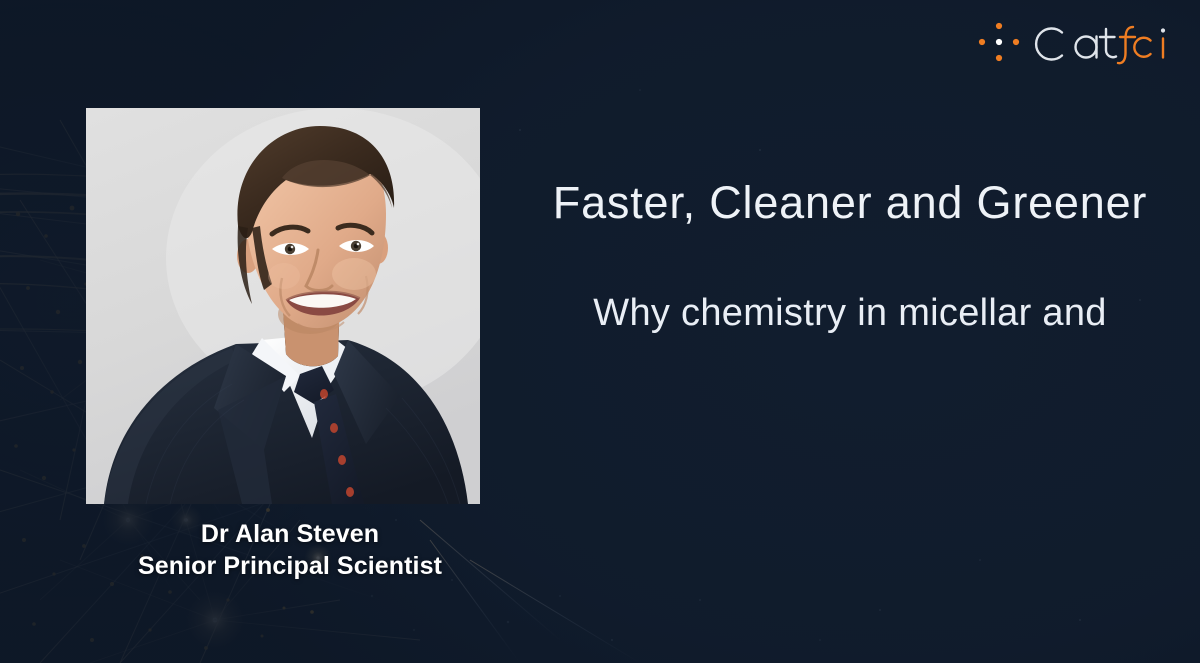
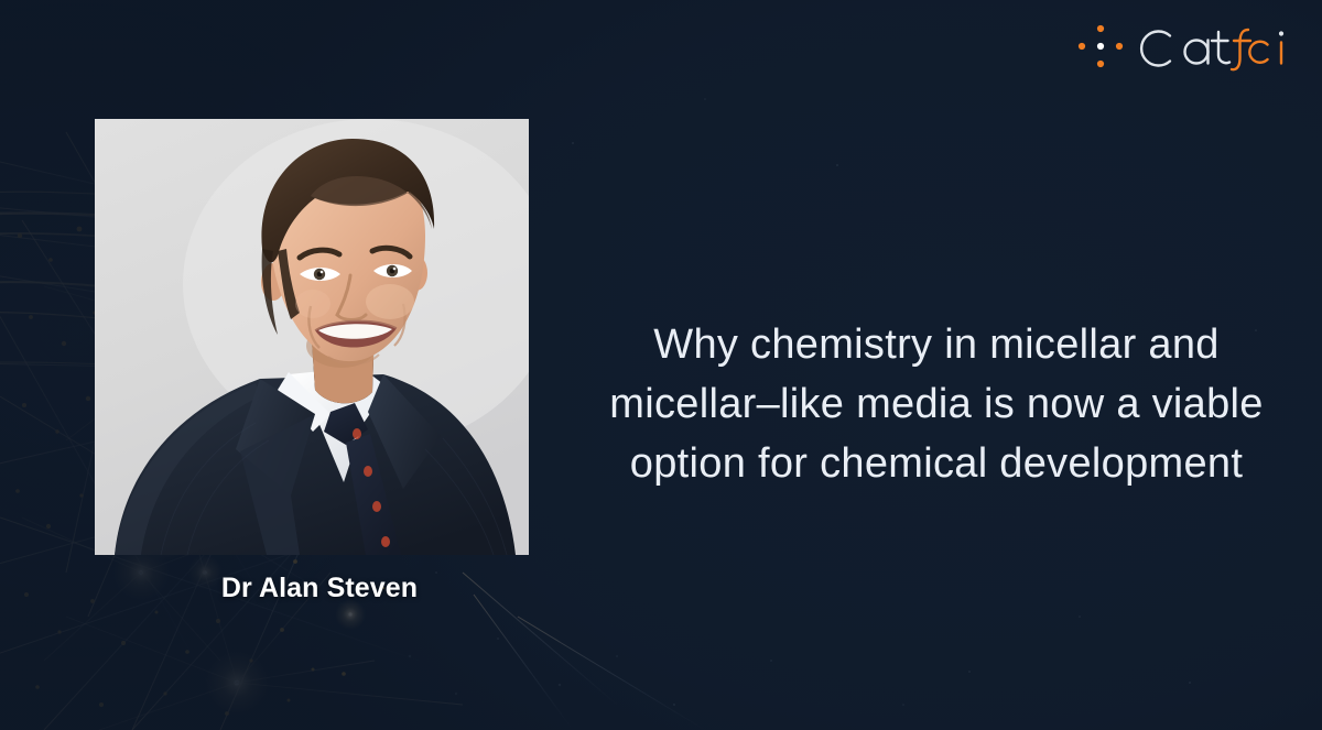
  Dr Alan Steven
- Senior Principal Scientist
- Faster, Cleaner and Greener
  Why chemistry in micellar and
+ micellar–like media is now a viable
+ option for chemical development
